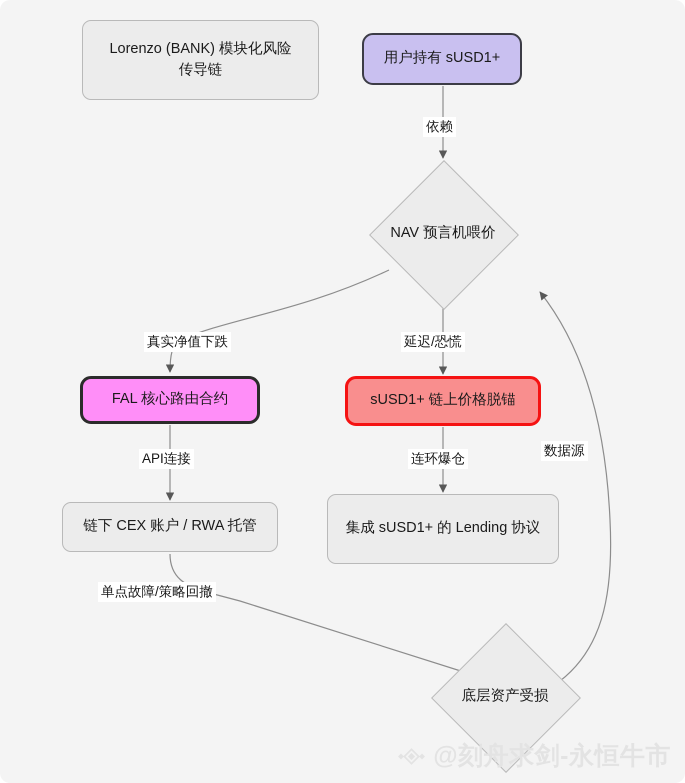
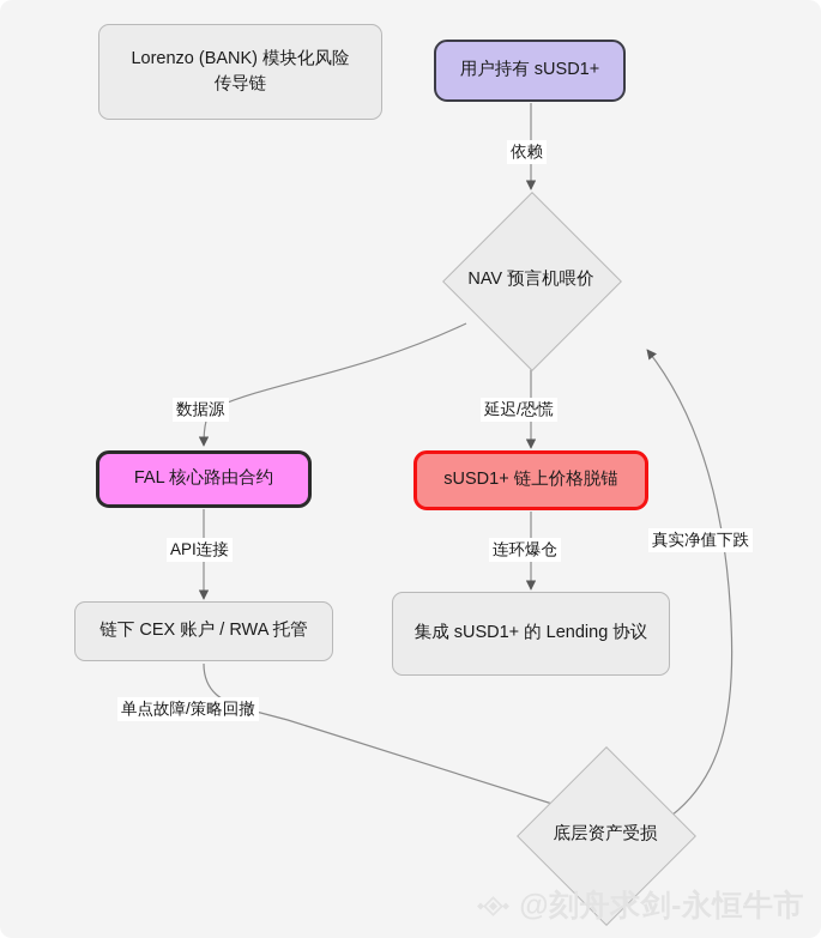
  Lorenzo (BANK) 模块化风险
  传导链
  用户持有 sUSD1+
  NAV 预言机喂价
  FAL 核心路由合约
  sUSD1+ 链上价格脱锚
  链下 CEX 账户 / RWA 托管
  集成 sUSD1+ 的 Lending 协议
  底层资产受损
  依赖
- 真实净值下跌
+ 数据源
  延迟/恐慌
  API连接
  连环爆仓
  单点故障/策略回撤
- 数据源
+ 真实净值下跌
  @刻舟求剑-永恒牛市
